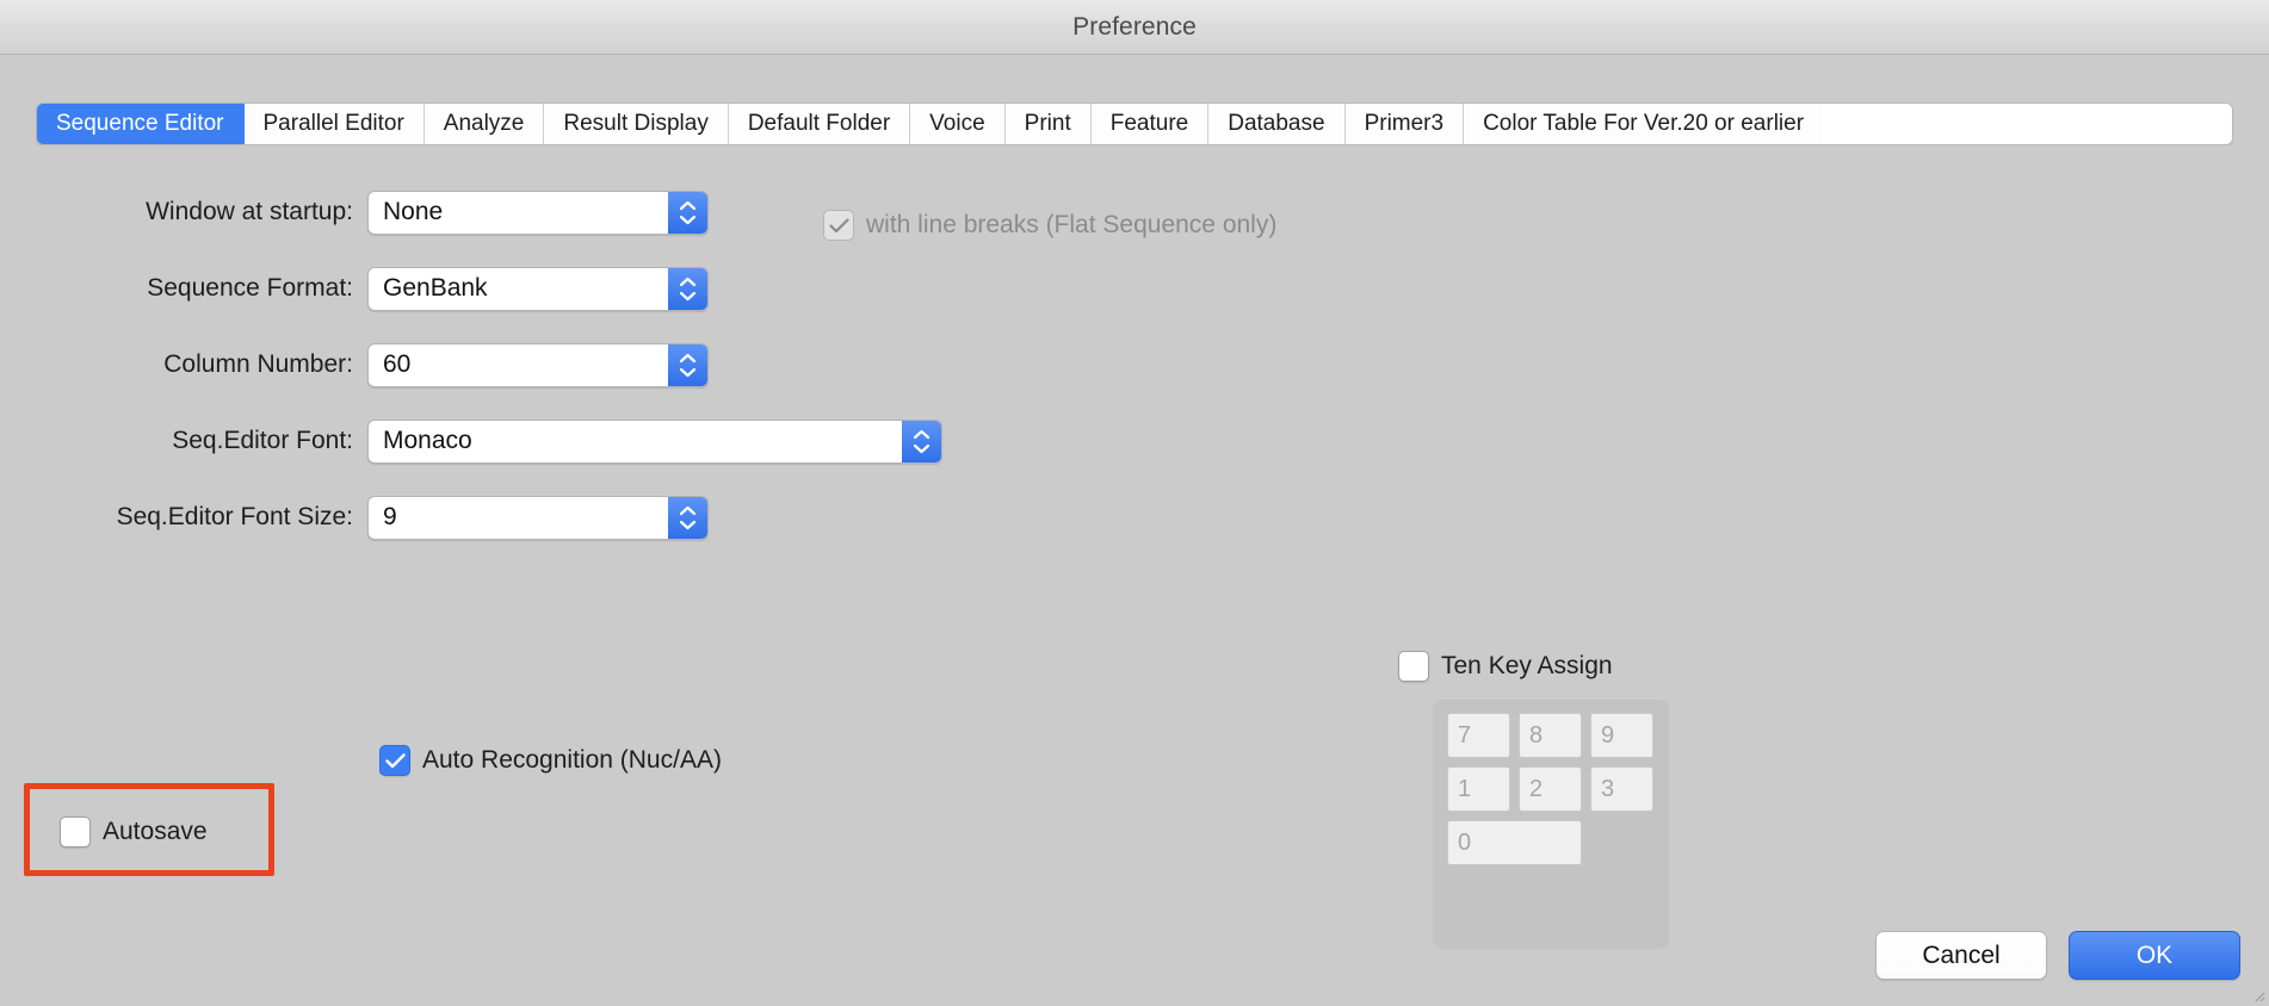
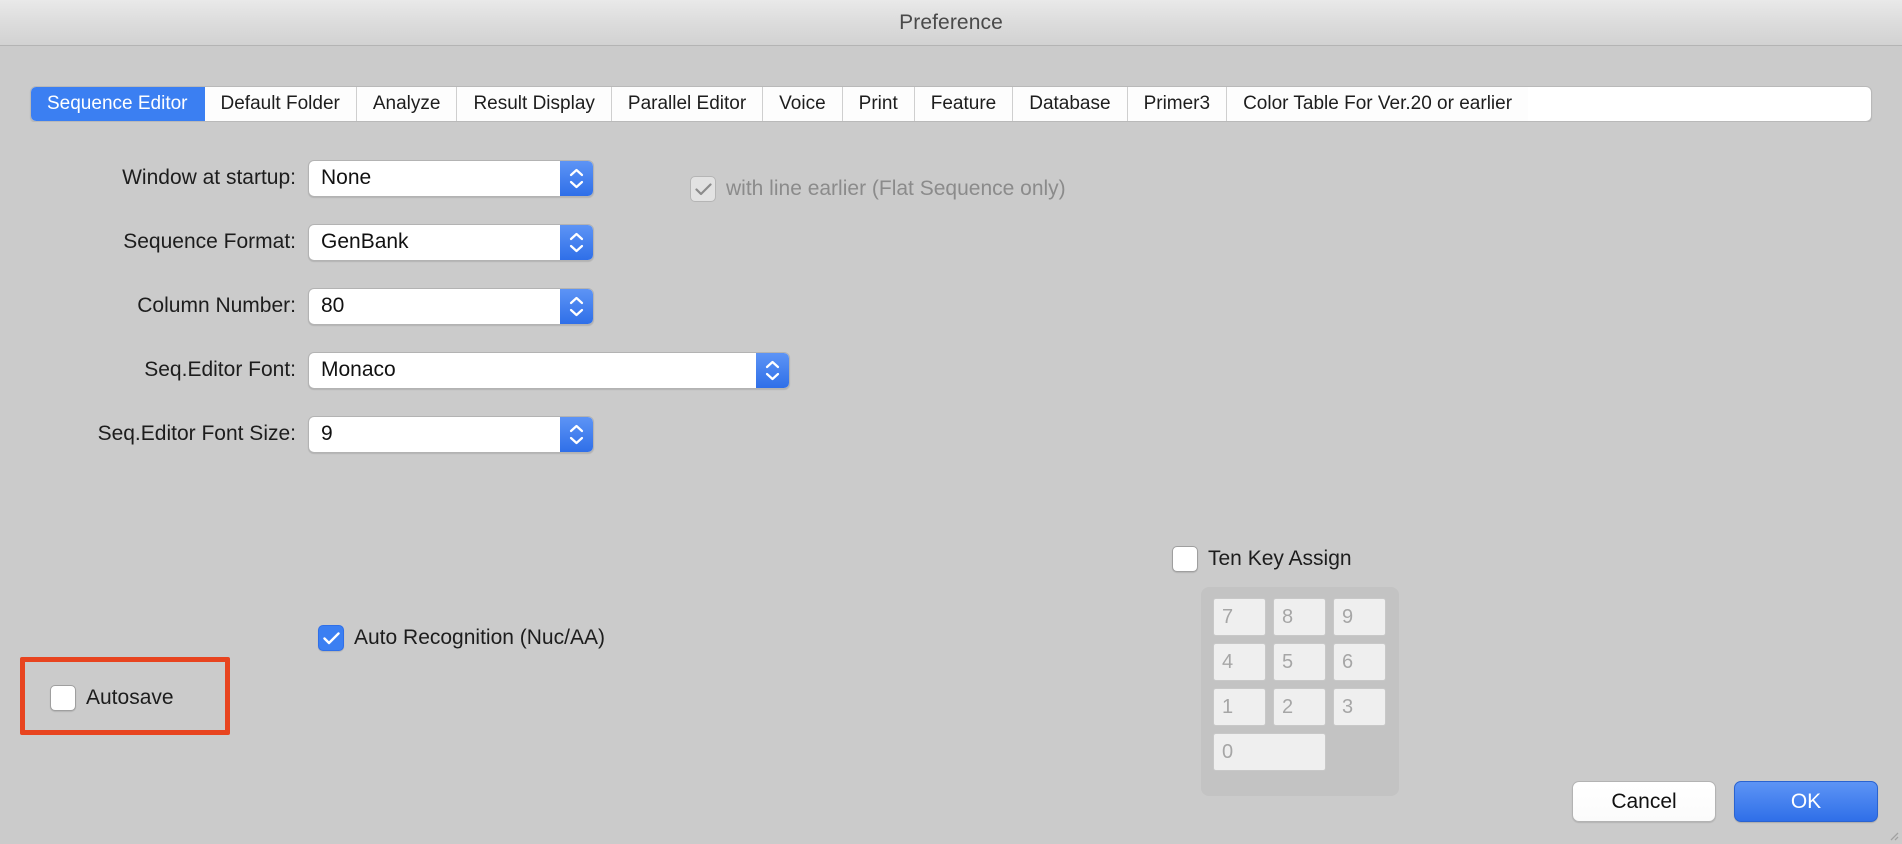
  Preference
  Sequence Editor
- Parallel Editor
+ Default Folder
  Analyze
  Result Display
- Default Folder
+ Parallel Editor
  Voice
  Print
  Feature
  Database
  Primer3
  Color Table For Ver.20 or earlier
  Window at startup:
  None
  Sequence Format:
  GenBank
  Column Number:
- 60
+ 80
  Seq.Editor Font:
  Monaco
  Seq.Editor Font Size:
  9
- with line breaks (Flat Sequence only)
+ with line earlier (Flat Sequence only)
  Auto Recognition (Nuc/AA)
  Autosave
  Ten Key Assign
  7
  8
  9
+ 4
+ 5
+ 6
  1
  2
  3
  0
  Cancel
  OK
